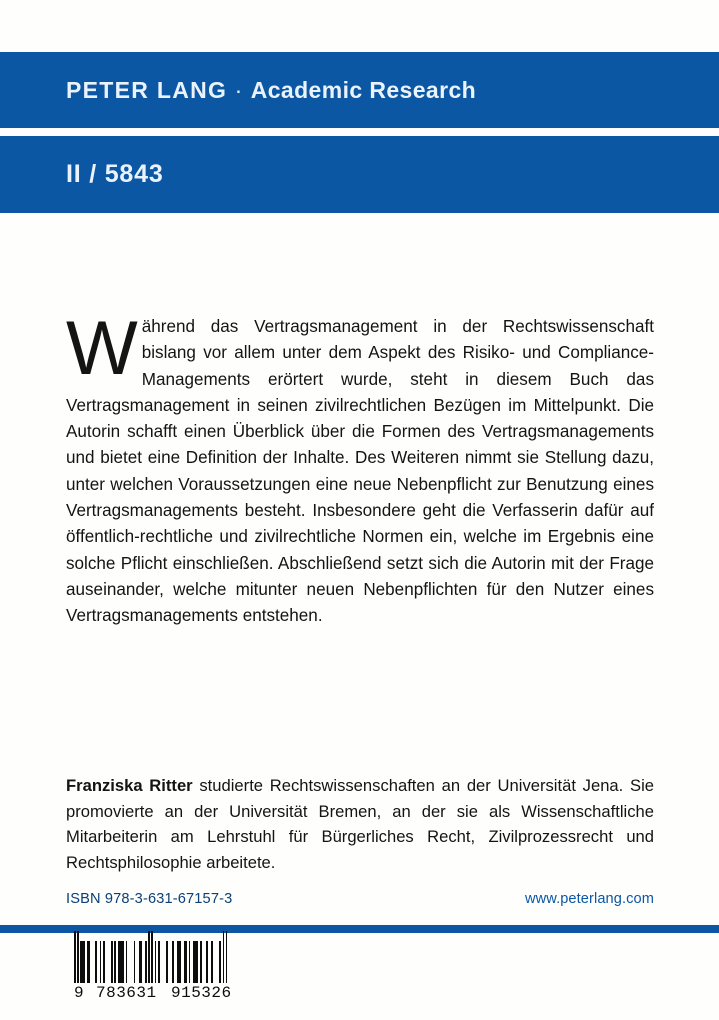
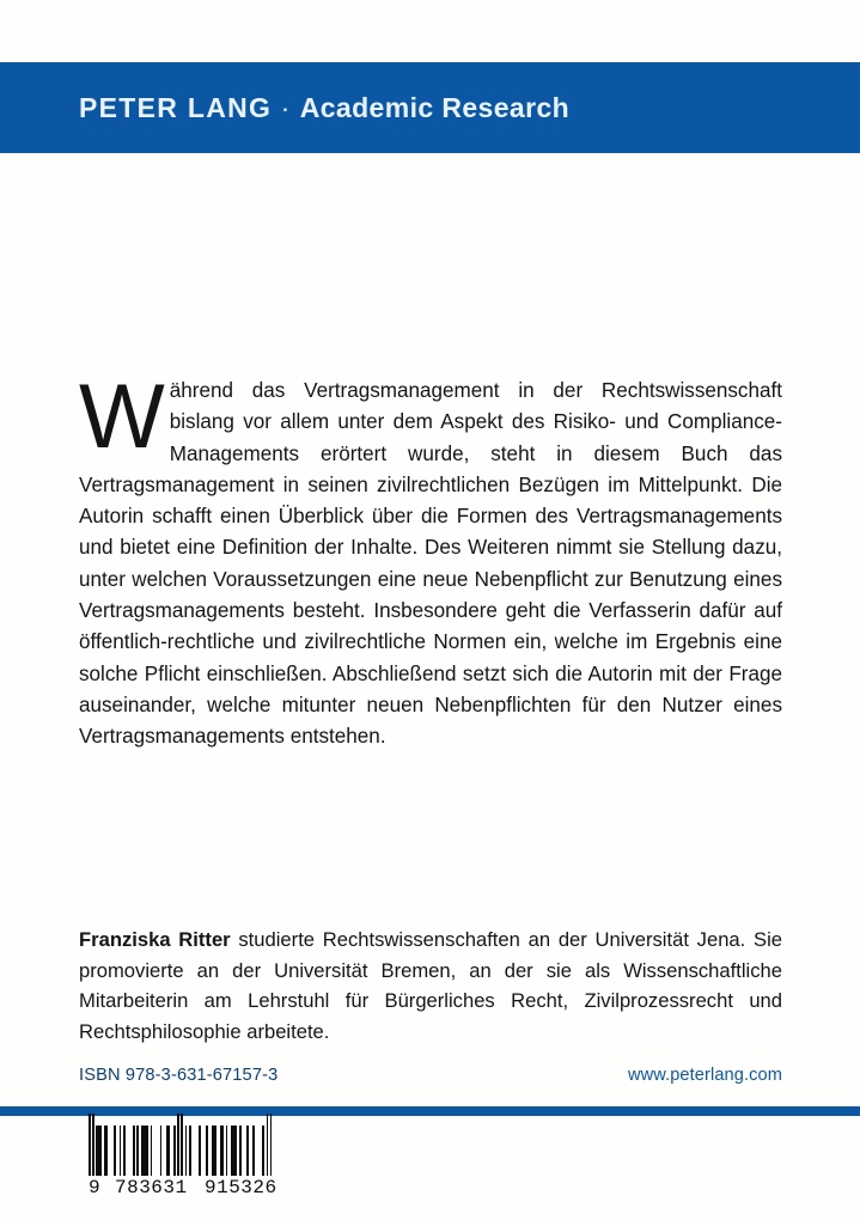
  PETER LANG · Academic Research
- II / 5843
  W
  ährend das Vertragsmanagement in der Rechtswissenschaft bislang vor allem unter dem Aspekt des Risiko- und Compliance-Managements erörtert wurde, steht in diesem Buch das Vertragsmanagement in seinen zivilrechtlichen Bezügen im Mittelpunkt. Die Autorin schafft einen Überblick über die Formen des Vertragsmanagements und bietet eine Definition der Inhalte. Des Weiteren nimmt sie Stellung dazu, unter welchen Voraussetzungen eine neue Nebenpflicht zur Benutzung eines Vertragsmanagements besteht. Insbesondere geht die Verfasserin dafür auf öffentlich-rechtliche und zivilrechtliche Normen ein, welche im Ergebnis eine solche Pflicht einschließen. Abschließend setzt sich die Autorin mit der Frage auseinander, welche mitunter neuen Nebenpflichten für den Nutzer eines Vertragsmanagements entstehen.
  Franziska Ritter studierte Rechtswissenschaften an der Universität Jena. Sie promovierte an der Universität Bremen, an der sie als Wissenschaftliche Mitarbeiterin am Lehrstuhl für Bürgerliches Recht, Zivilprozessrecht und Rechtsphilosophie arbeitete.
  ISBN 978-3-631-67157-3
  www.peterlang.com
  9
  783631
  915326
